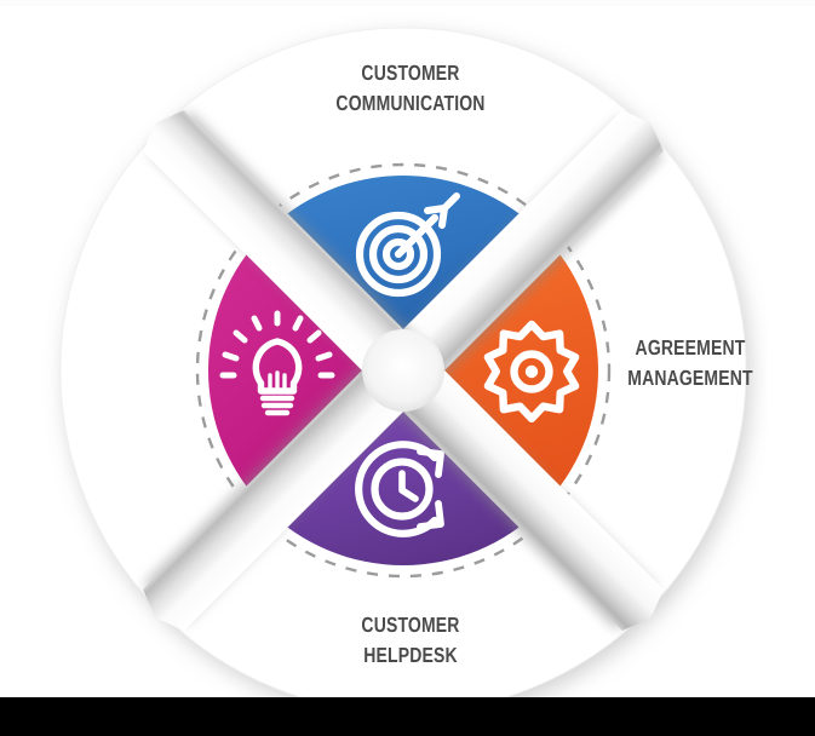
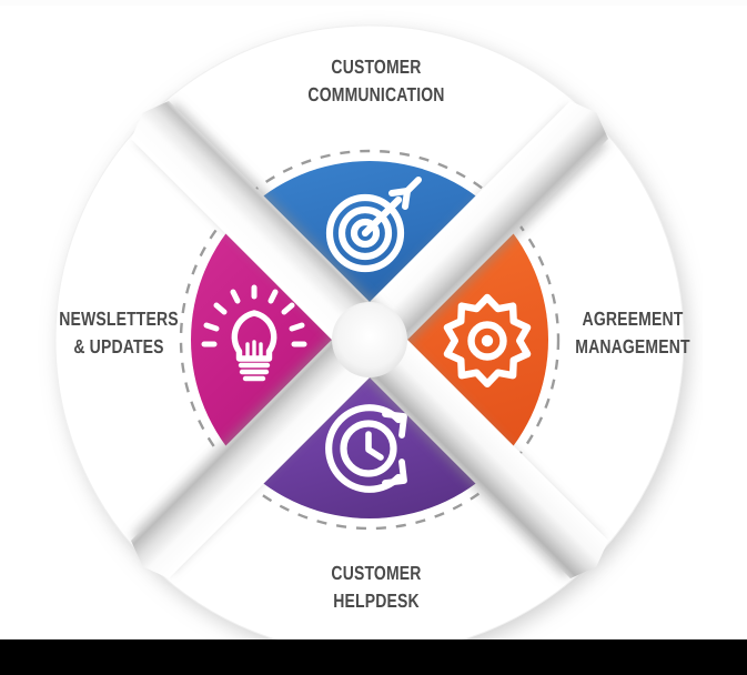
  CUSTOMER
  COMMUNICATION
  AGREEMENT
  MANAGEMENT
  CUSTOMER
  HELPDESK
+ NEWSLETTERS
+ & UPDATES
